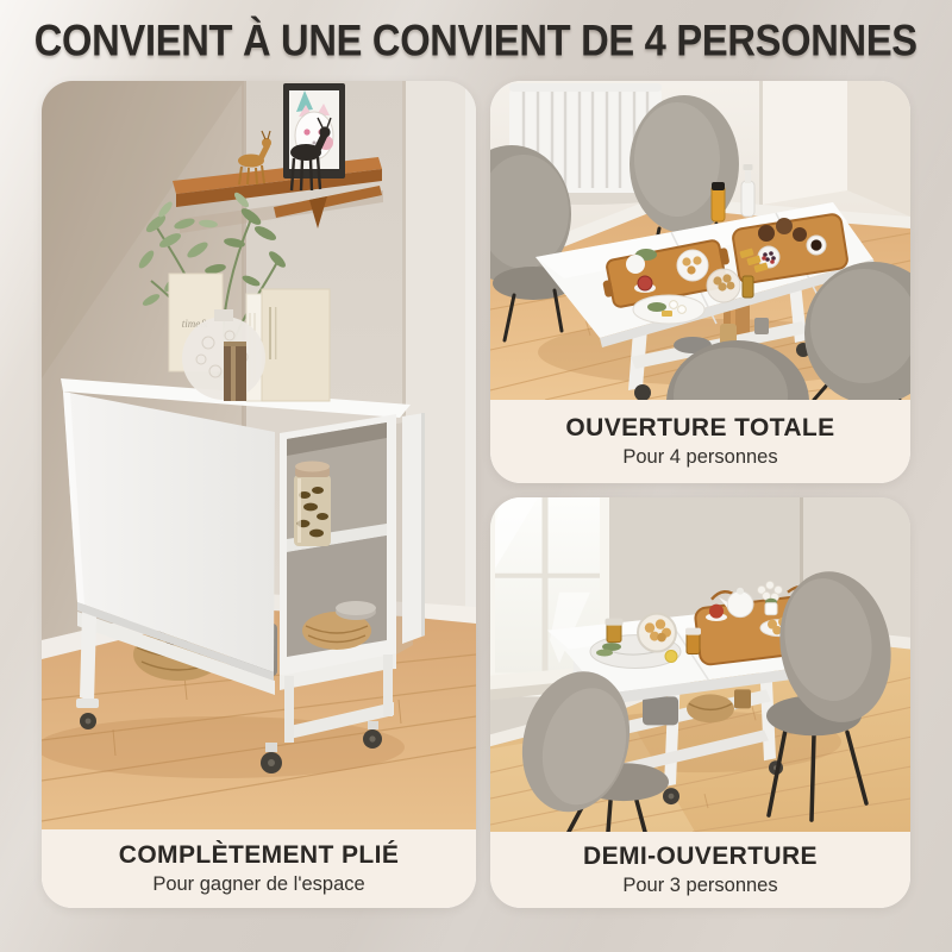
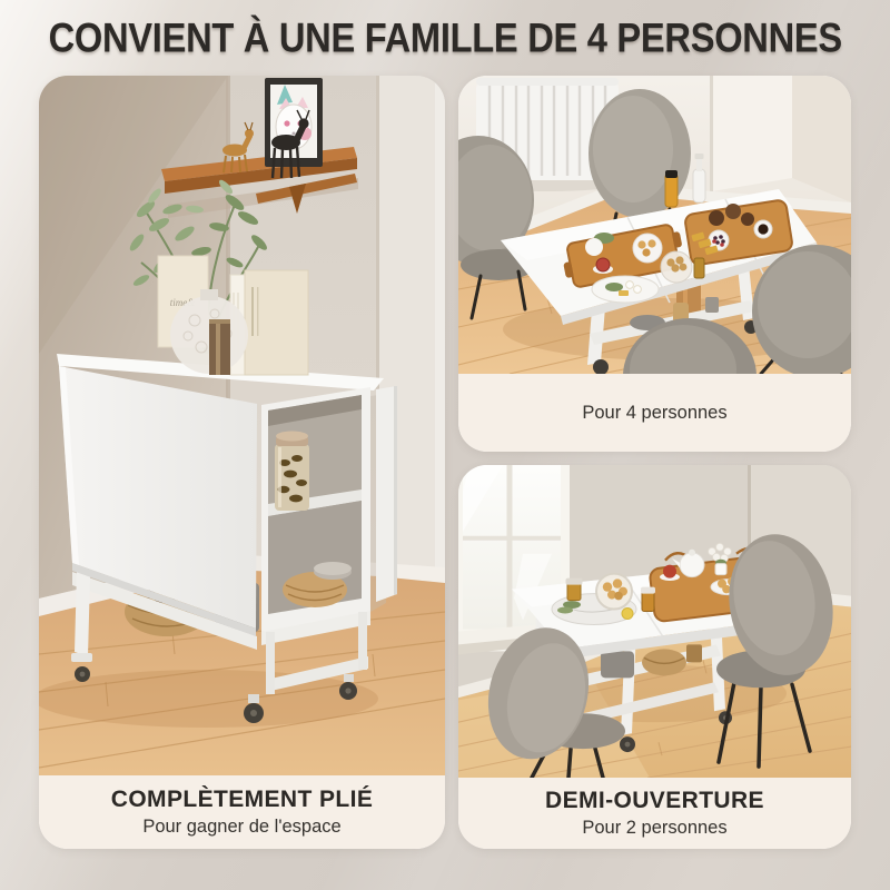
- CONVIENT À UNE CONVIENT DE 4 PERSONNES
+ CONVIENT À UNE FAMILLE DE 4 PERSONNES
  time
  COMPLÈTEMENT PLIÉ
  Pour gagner de l'espace
- OUVERTURE TOTALE
  Pour 4 personnes
  DEMI-OUVERTURE
- Pour 3 personnes
+ Pour 2 personnes
